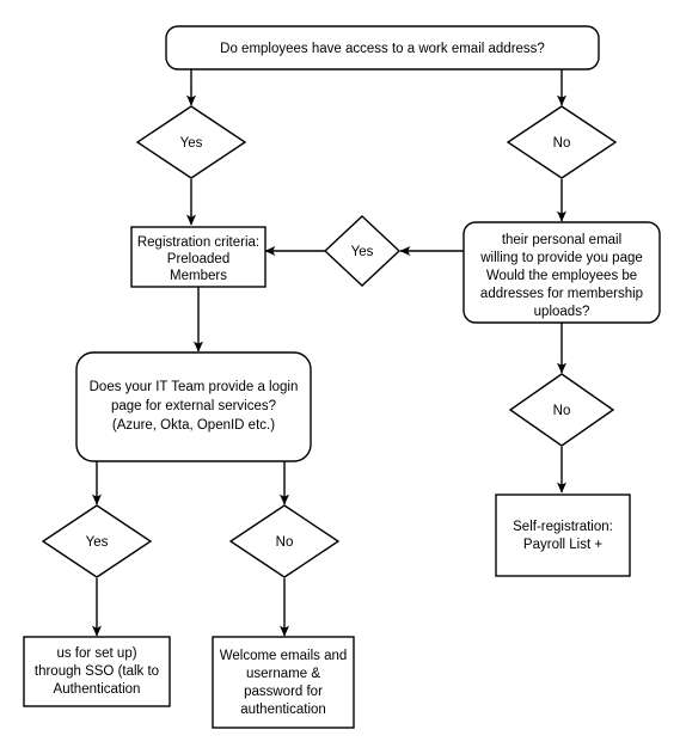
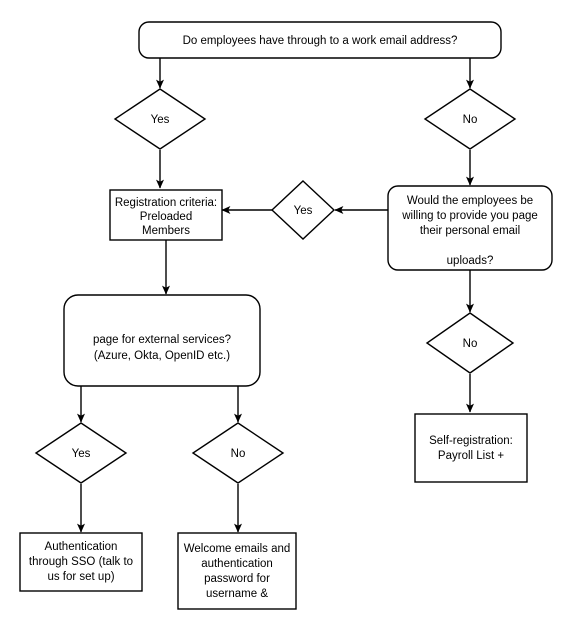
- Do employees have access to a work email address?
+ Do employees have through to a work email address?
  Yes
  No
  Registration criteria:
  Preloaded
  Members
  Yes
- their personal email
+ Would the employees be
  willing to provide you page
- Would the employees be
+ their personal email
- addresses for membership
  uploads?
  No
  Self-registration:
  Payroll List +
- Does your IT Team provide a login
  page for external services?
  (Azure, Okta, OpenID etc.)
  Yes
  No
- us for set up)
+ Authentication
  through SSO (talk to
- Authentication
+ us for set up)
  Welcome emails and
- username &
+ authentication
  password for
- authentication
+ username &
